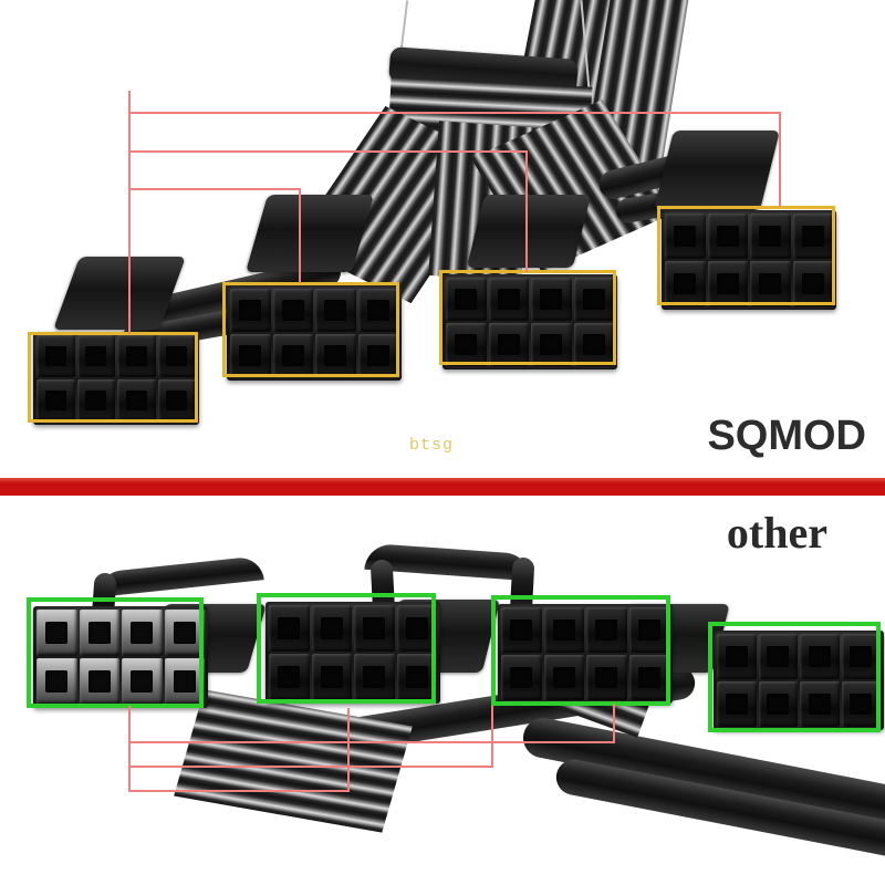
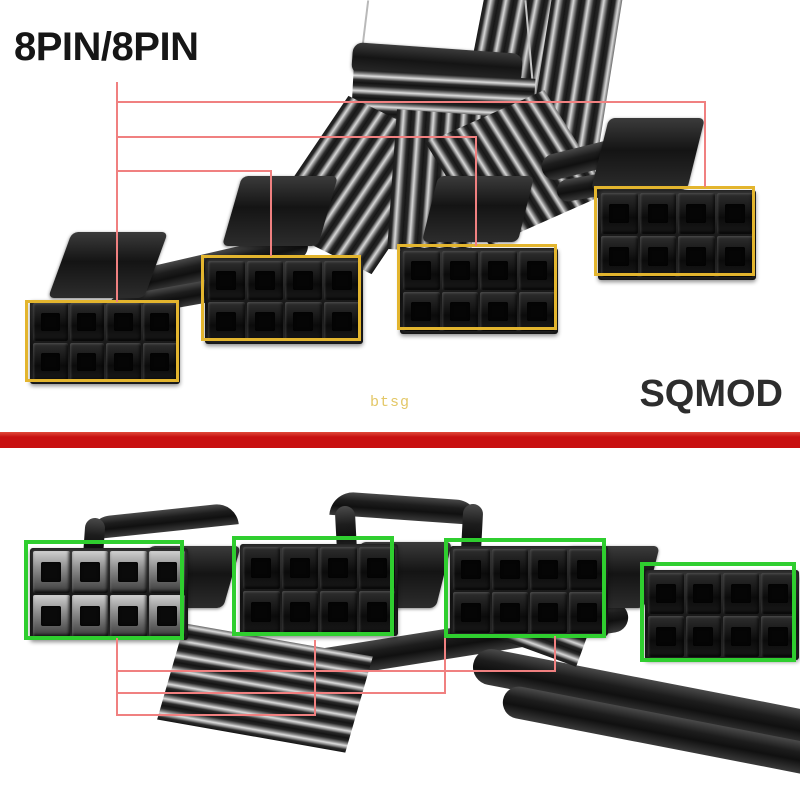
+ 8PIN/8PIN
  SQMOD
  btsg
- other
